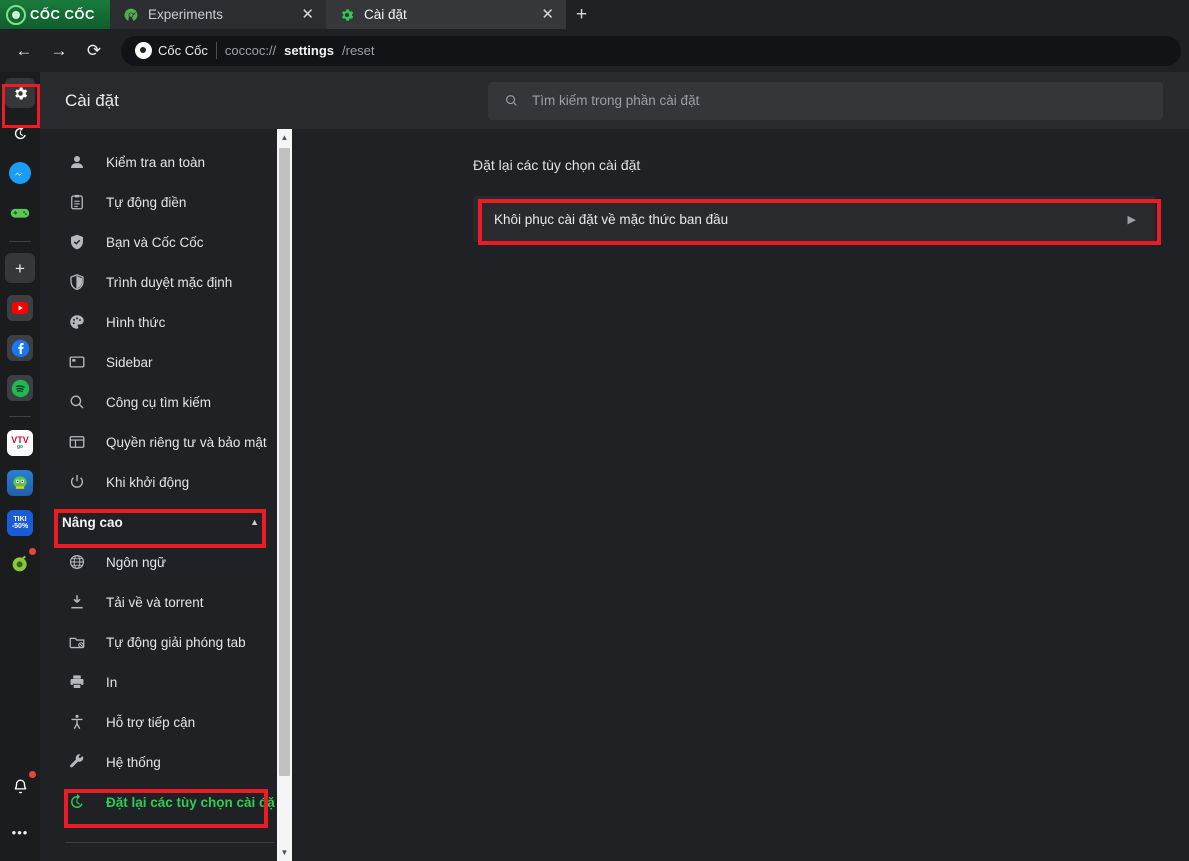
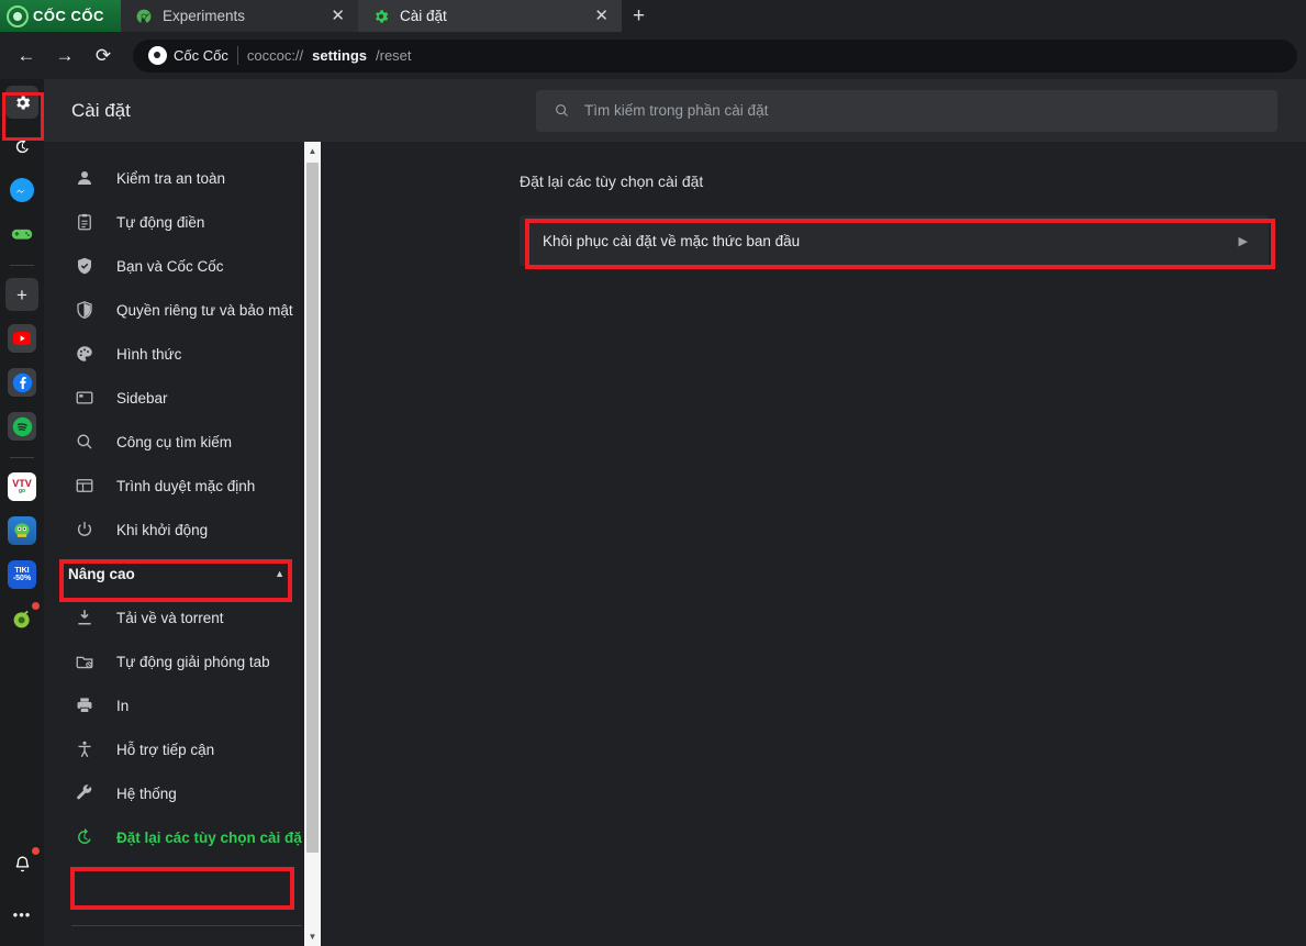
  CỐC CỐC
  Experiments
  ✕
  Cài đặt
  ✕
  +
  ←
  →
  ⟳
  Cốc Cốc
  coccoc://
  settings
  /reset
  +
  VTV
  •••
  Cài đặt
  Tìm kiếm trong phần cài đặt
  Kiểm tra an toàn
  Tự động điền
  Bạn và Cốc Cốc
- Trình duyệt mặc định
+ Quyền riêng tư và bảo mật
  Hình thức
  Sidebar
  Công cụ tìm kiếm
- Quyền riêng tư và bảo mật
+ Trình duyệt mặc định
  Khi khởi động
  Nâng cao
  ▲
- Ngôn ngữ
  Tải về và torrent
  Tự động giải phóng tab
  In
  Hỗ trợ tiếp cận
  Hệ thống
  Đặt lại các tùy chọn cài đặ
  ▲
  ▼
  Đặt lại các tùy chọn cài đặt
  Khôi phục cài đặt về mặc thức ban đầu
  ▶
